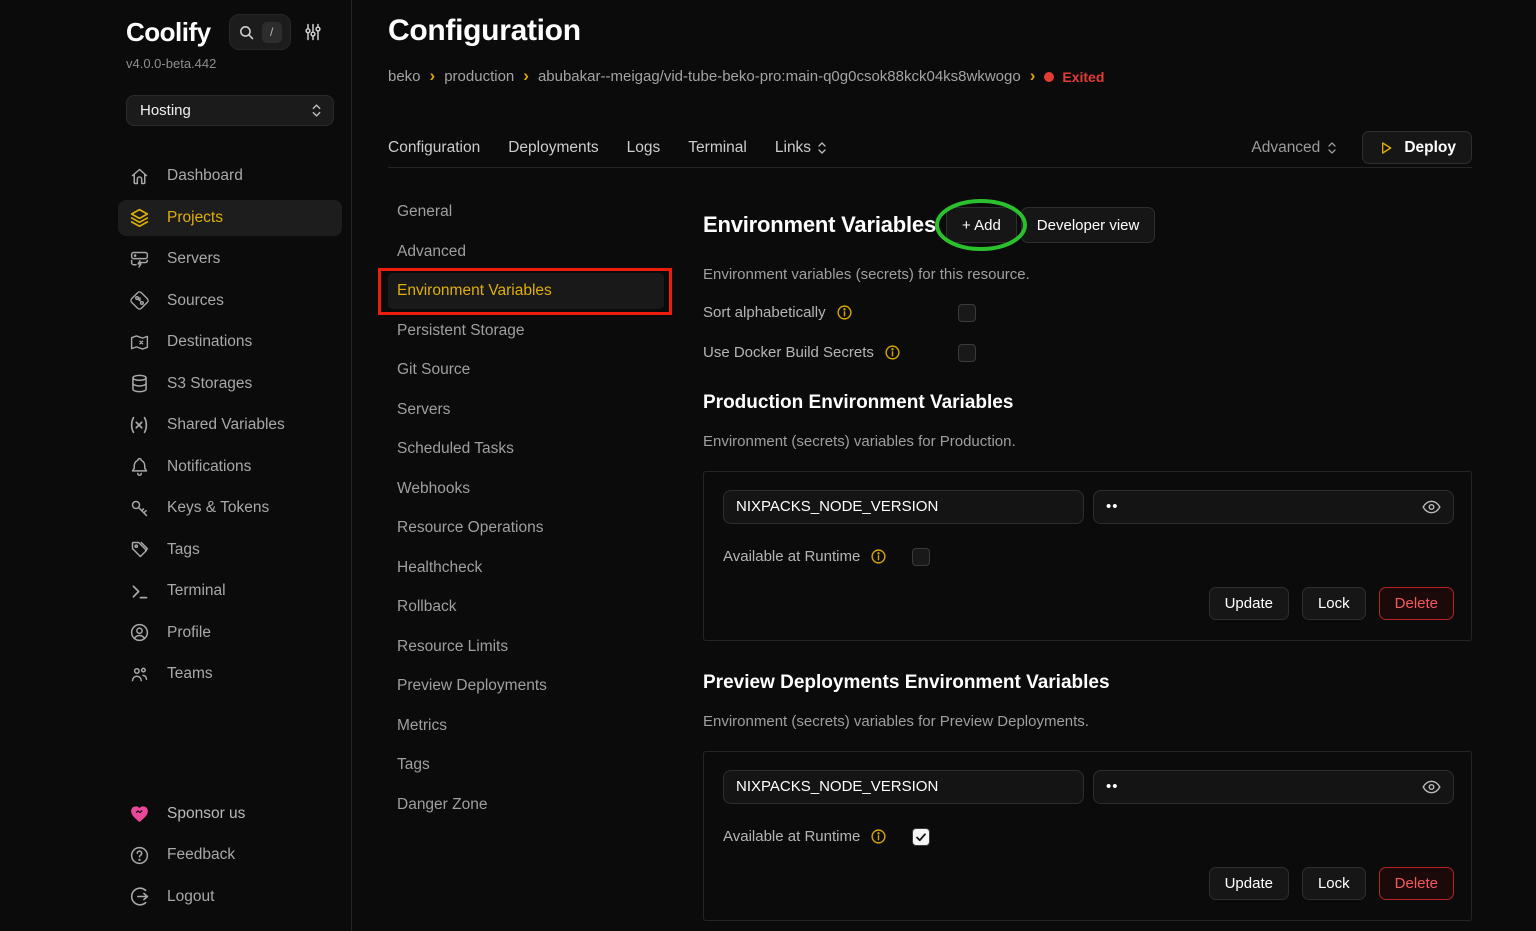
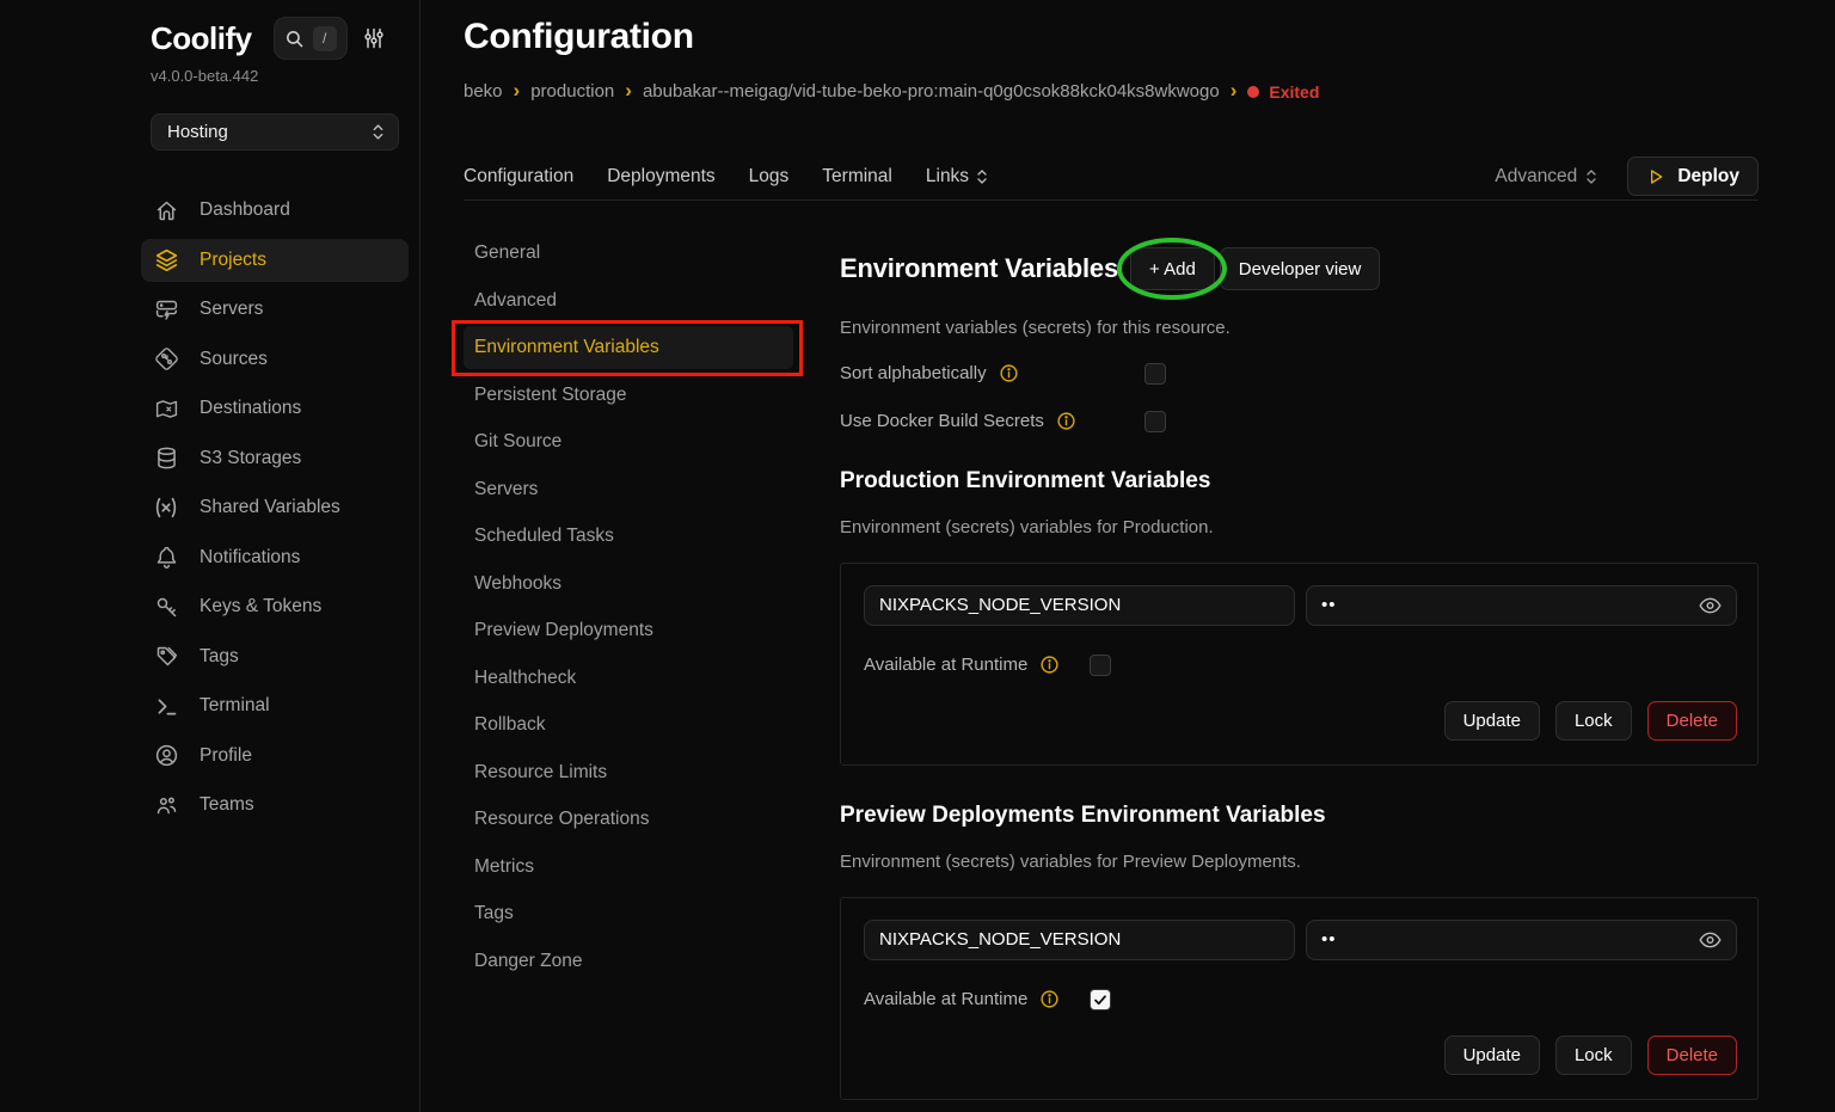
  Coolify
  /
  v4.0.0-beta.442
  Hosting
  Dashboard
  Projects
  Servers
  Sources
  Destinations
  S3 Storages
  Shared Variables
  Notifications
  Keys & Tokens
  Tags
  Terminal
  Profile
  Teams
- Sponsor us
- Feedback
- Logout
  Configuration
  beko
  ›
  production
  ›
  abubakar--meigag/vid-tube-beko-pro:main-q0g0csok88kck04ks8wkwogo
  ›
  Exited
  Configuration
  Deployments
  Logs
  Terminal
  Links
  Advanced
  Deploy
  General
  Advanced
  Environment Variables
  Persistent Storage
  Git Source
  Servers
  Scheduled Tasks
  Webhooks
- Resource Operations
+ Preview Deployments
  Healthcheck
  Rollback
  Resource Limits
- Preview Deployments
+ Resource Operations
  Metrics
  Tags
  Danger Zone
  Environment Variables
  + Add
  Developer view
  Environment variables (secrets) for this resource.
  Sort alphabetically
  Use Docker Build Secrets
  Production Environment Variables
  Environment (secrets) variables for Production.
  NIXPACKS_NODE_VERSION
  ••
  Available at Runtime
  Update
  Lock
  Delete
  Preview Deployments Environment Variables
  Environment (secrets) variables for Preview Deployments.
  NIXPACKS_NODE_VERSION
  ••
  Available at Runtime
  Update
  Lock
  Delete
